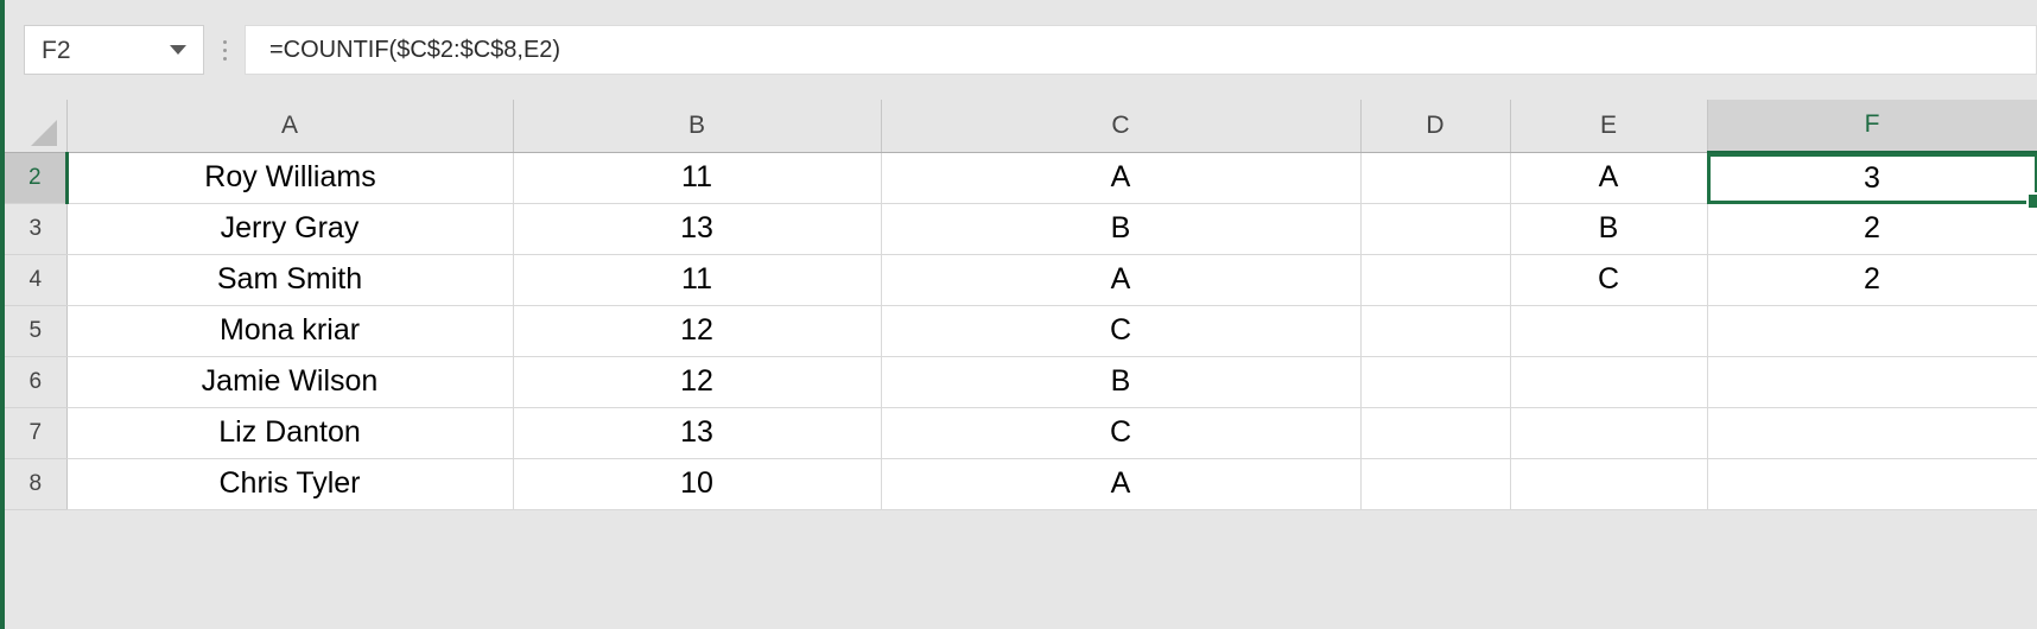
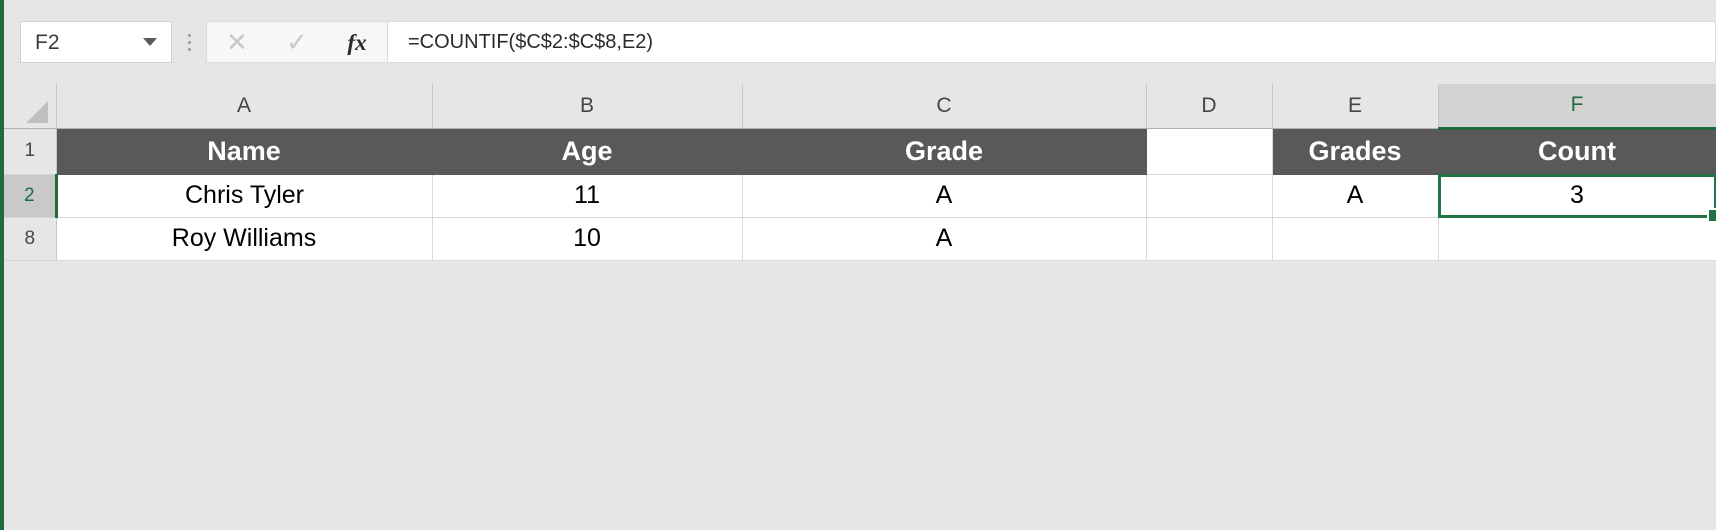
  F2
+ ✕
+ ✓
+ fx
  =COUNTIF($C$2:$C$8,E2)
  	A	B	C	D	E	F
+ 1	Name	Age	Grade		Grades	Count
- 2	Roy Williams	11	A		A	3
+ 2	Chris Tyler	11	A		A	3
- 3	Jerry Gray	13	B		B	2
- 4	Sam Smith	11	A		C	2
- 5	Mona kriar	12	C
- 6	Jamie Wilson	12	B
- 7	Liz Danton	13	C
- 8	Chris Tyler	10	A
+ 8	Roy Williams	10	A
